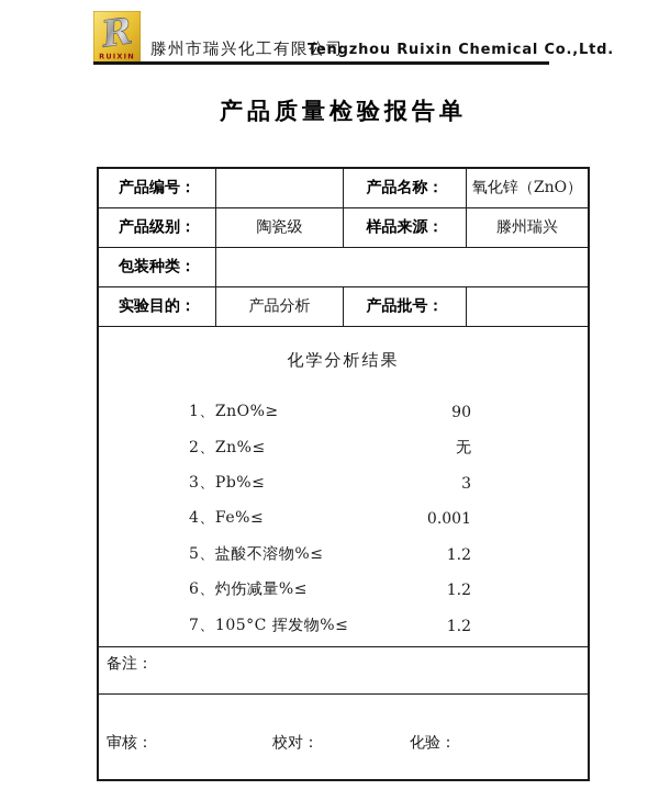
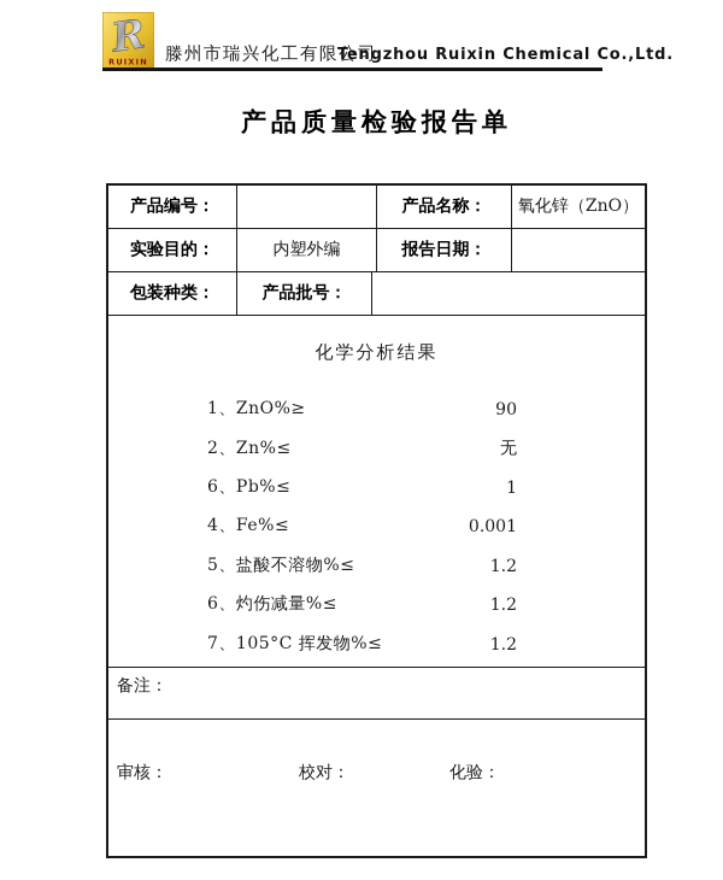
  RUIXIN
  滕州市瑞兴化工有限公司
  Tengzhou Ruixin Chemical Co.,Ltd.
  产品质量检验报告单
  产品编号：
  产品名称：
  氧化锌（ZnO）
- 产品级别：
- 陶瓷级
- 样品来源：
- 滕州瑞兴
- 包装种类：
+ 实验目的：
+ 内塑外编
+ 报告日期：
- 实验目的：
+ 包装种类：
- 产品分析
  产品批号：
  化学分析结果
  1、ZnO%≥
  90
  2、Zn%≤
  无
- 3、Pb%≤
+ 6、Pb%≤
- 3
+ 1
  4、Fe%≤
  0.001
  5、盐酸不溶物%≤
  1.2
  6、灼伤减量%≤
  1.2
  7、105°C 挥发物%≤
  1.2
  备注：
  审核：
  校对：
  化验：
